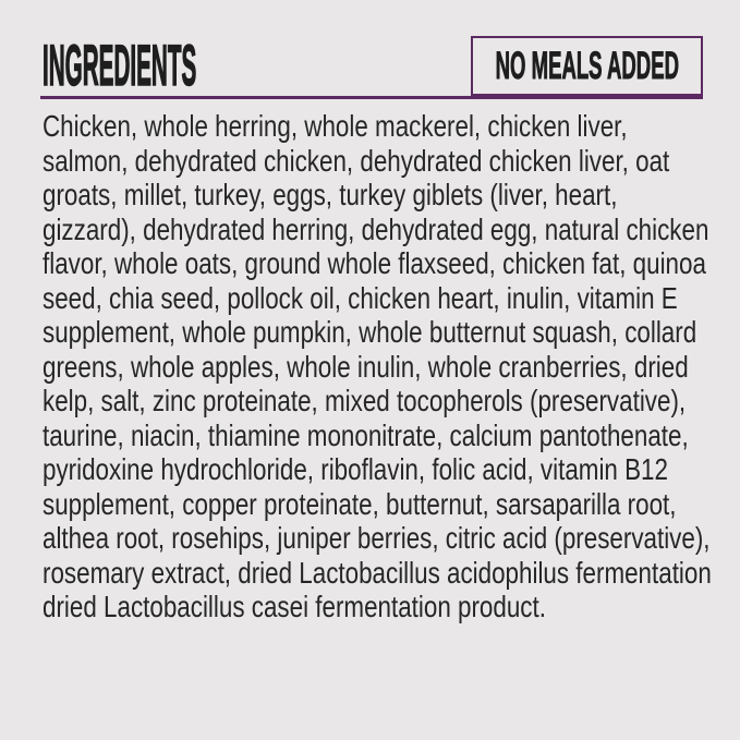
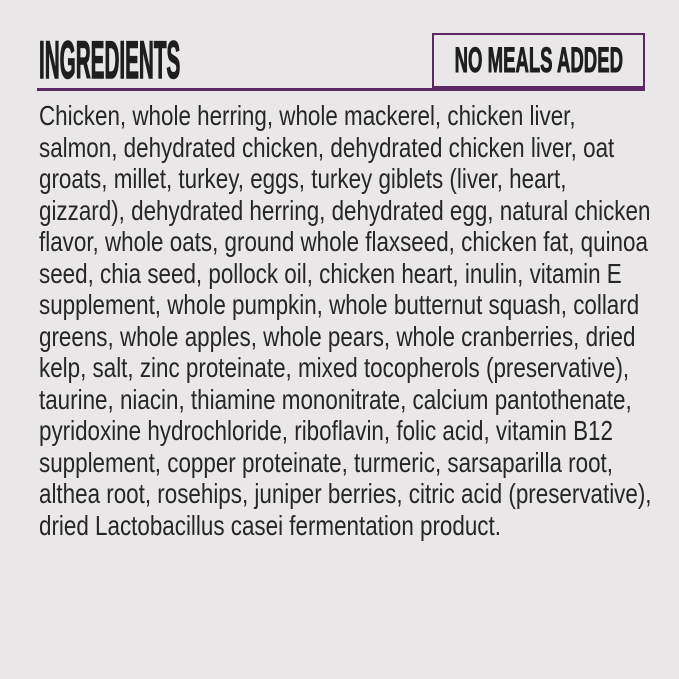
  INGREDIENTS
  NO MEALS ADDED
  Chicken, whole herring, whole mackerel, chicken liver,
  salmon, dehydrated chicken, dehydrated chicken liver, oat
  groats, millet, turkey, eggs, turkey giblets (liver, heart,
  gizzard), dehydrated herring, dehydrated egg, natural chicken
  flavor, whole oats, ground whole flaxseed, chicken fat, quinoa
  seed, chia seed, pollock oil, chicken heart, inulin, vitamin E
  supplement, whole pumpkin, whole butternut squash, collard
- greens, whole apples, whole inulin, whole cranberries, dried
+ greens, whole apples, whole pears, whole cranberries, dried
  kelp, salt, zinc proteinate, mixed tocopherols (preservative),
  taurine, niacin, thiamine mononitrate, calcium pantothenate,
  pyridoxine hydrochloride, riboflavin, folic acid, vitamin B12
- supplement, copper proteinate, butternut, sarsaparilla root,
+ supplement, copper proteinate, turmeric, sarsaparilla root,
  althea root, rosehips, juniper berries, citric acid (preservative),
- rosemary extract, dried Lactobacillus acidophilus fermentation
  dried Lactobacillus casei fermentation product.
